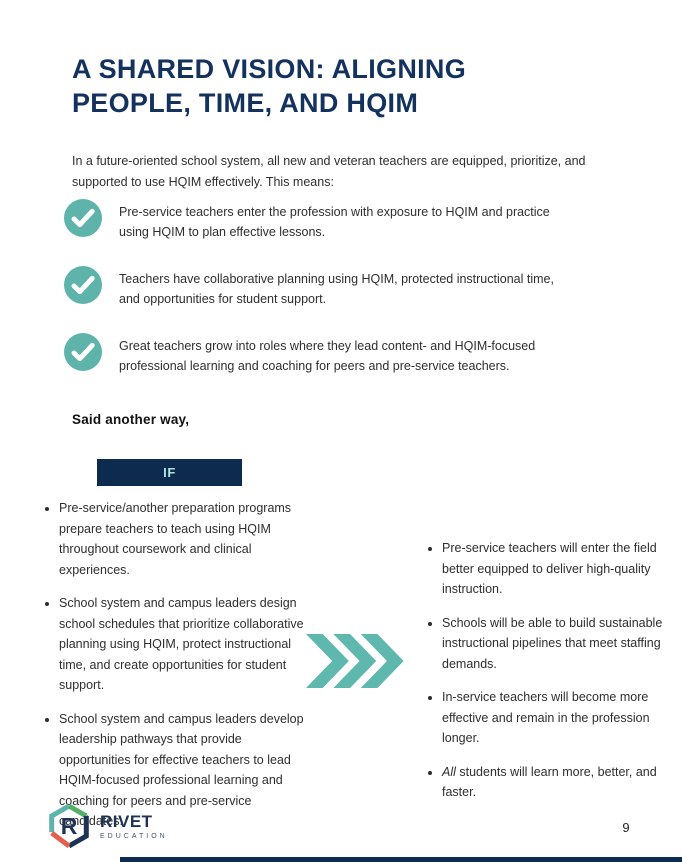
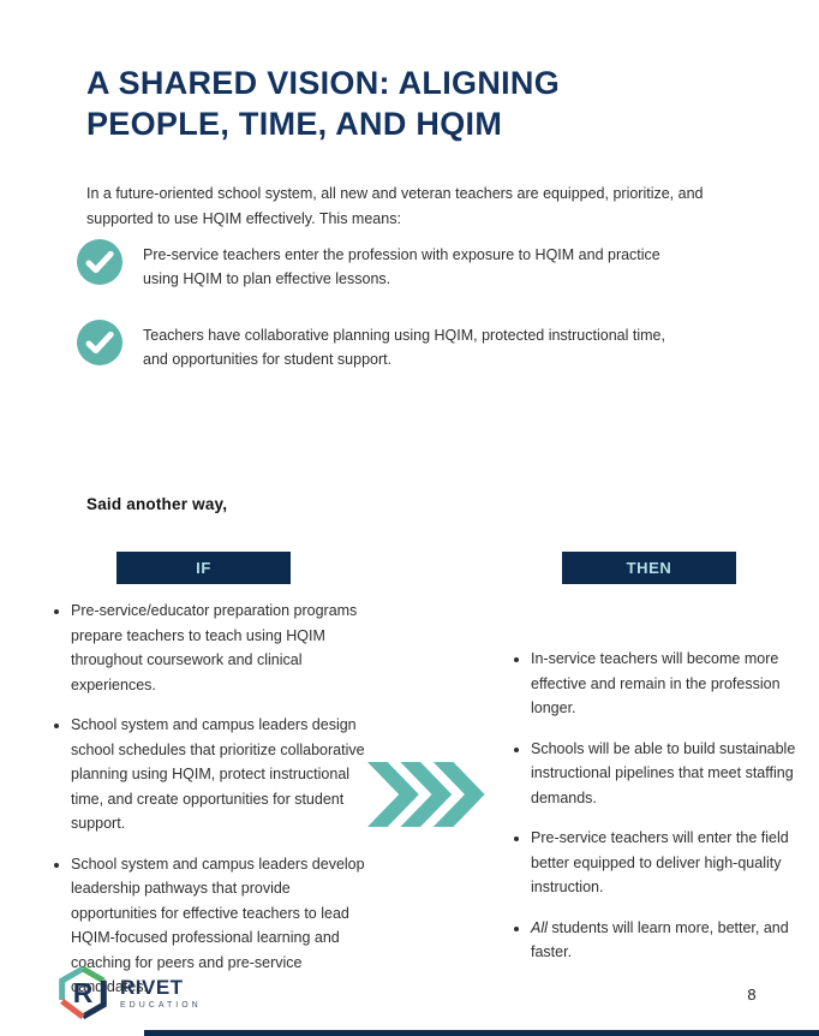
  A SHARED VISION: ALIGNING
  PEOPLE, TIME, AND HQIM
  In a future-oriented school system, all new and veteran teachers are equipped, prioritize, and supported to use HQIM effectively. This means:
  Pre-service teachers enter the profession with exposure to HQIM and practice using HQIM to plan effective lessons.
  Teachers have collaborative planning using HQIM, protected instructional time, and opportunities for student support.
- Great teachers grow into roles where they lead content- and HQIM-focused professional learning and coaching for peers and pre-service teachers.
  Said another way,
  IF
+ THEN
- Pre-service/another preparation programs prepare teachers to teach using HQIM throughout coursework and clinical experiences.
+ Pre-service/educator preparation programs prepare teachers to teach using HQIM throughout coursework and clinical experiences.
  School system and campus leaders design school schedules that prioritize collaborative planning using HQIM, protect instructional time, and create opportunities for student support.
  School system and campus leaders develop leadership pathways that provide opportunities for effective teachers to lead HQIM-focused professional learning and coaching for peers and pre-service canddates.
- Pre-service teachers will enter the field better equipped to deliver high-quality instruction.
+ In-service teachers will become more effective and remain in the profession longer.
  Schools will be able to build sustainable instructional pipelines that meet staffing demands.
- In-service teachers will become more effective and remain in the profession longer.
+ Pre-service teachers will enter the field better equipped to deliver high-quality instruction.
  All students will learn more, better, and faster.
  R
  RIVET
- 9
+ 8
